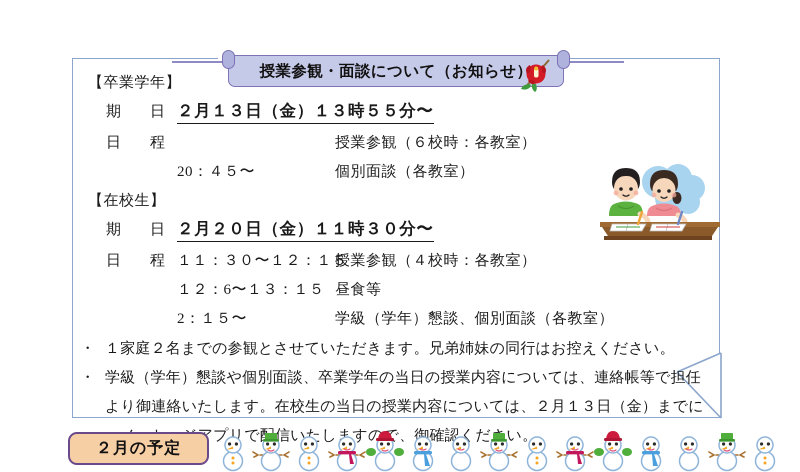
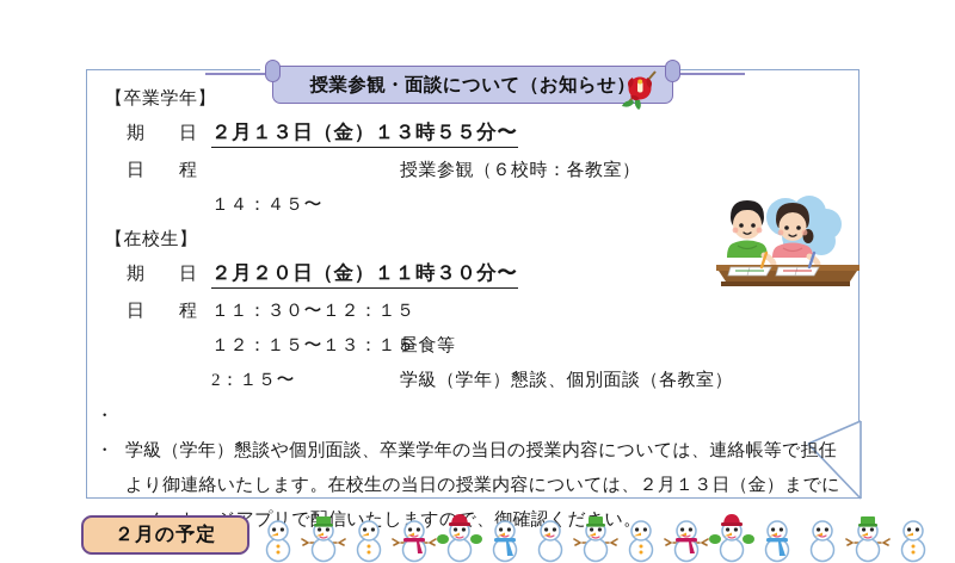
  授業参観・面談について（お知らせ）
  【卒業学年】
  期 日
  ２月１３日（金）１３時５５分〜
  日 程
  授業参観（６校時：各教室）
- 20：４５〜
+ １４：４５〜
- 個別面談（各教室）
  【在校生】
  期 日
  ２月２０日（金）１１時３０分〜
  日 程
  １１：３０〜１２：１５
- 授業参観（４校時：各教室）
- １２：6〜１３：１５
+ １２：１５〜１３：１５
  昼食等
  2：１５〜
  学級（学年）懇談、個別面談（各教室）
  ・
- １家庭２名までの参観とさせていただきます。兄弟姉妹の同行はお控えください。
  ・
  学級（学年）懇談や個別面談、卒業学年の当日の授業内容については、連絡帳等で担任
  より御連絡いたします。在校生の当日の授業内容については、２月１３日（金）までに
  ２月の予定
